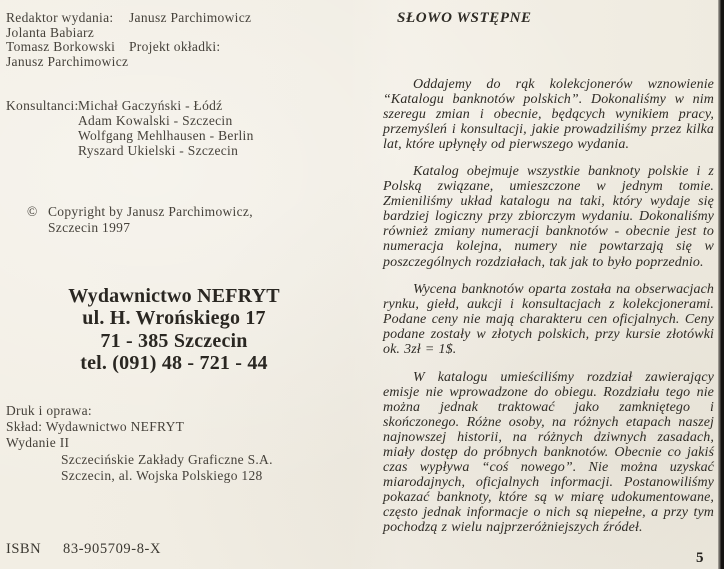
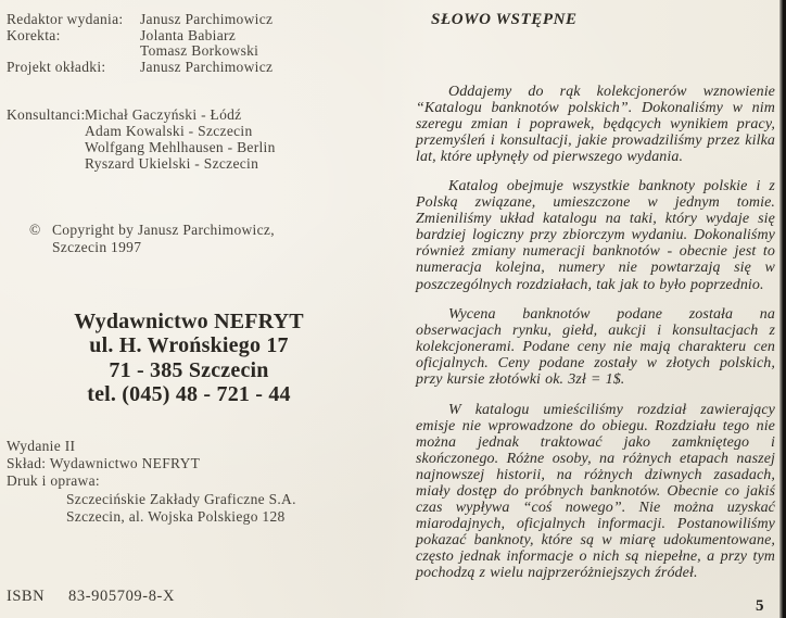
  Redaktor wydania:
  Janusz Parchimowicz
+ Korekta:
  Jolanta Babiarz
  Tomasz Borkowski
  Projekt okładki:
  Janusz Parchimowicz
  Konsultanci:
  Michał Gaczyński - Łódź
  Adam Kowalski - Szczecin
  Wolfgang Mehlhausen - Berlin
  Ryszard Ukielski - Szczecin
  ©
  Copyright by Janusz Parchimowicz,
  Szczecin 1997
  Wydawnictwo NEFRYT
  ul. H. Wrońskiego 17
  71 - 385 Szczecin
- tel. (091) 48 - 721 - 44
+ tel. (045) 48 - 721 - 44
- Druk i oprawa:
+ Wydanie II
  Skład: Wydawnictwo NEFRYT
- Wydanie II
+ Druk i oprawa:
  Szczecińskie Zakłady Graficzne S.A.
  Szczecin, al. Wojska Polskiego 128
  ISBN 83-905709-8-X
  SŁOWO WSTĘPNE
- Oddajemy do rąk kolekcjonerów wznowienie “Katalogu banknotów polskich”. Dokonaliśmy w nim szeregu zmian i obecnie, będących wynikiem pracy, przemyśleń i konsultacji, jakie prowadziliśmy przez kilka lat, które upłynęły od pierwszego wydania.
+ Oddajemy do rąk kolekcjonerów wznowienie “Katalogu banknotów polskich”. Dokonaliśmy w nim szeregu zmian i poprawek, będących wynikiem pracy, przemyśleń i konsultacji, jakie prowadziliśmy przez kilka lat, które upłynęły od pierwszego wydania.
  Katalog obejmuje wszystkie banknoty polskie i z Polską związane, umieszczone w jednym tomie. Zmieniliśmy układ katalogu na taki, który wydaje się bardziej logiczny przy zbiorczym wydaniu. Dokonaliśmy również zmiany numeracji banknotów - obecnie jest to numeracja kolejna, numery nie powtarzają się w poszczególnych rozdziałach, tak jak to było poprzednio.
- Wycena banknotów oparta została na obserwacjach rynku, giełd, aukcji i konsultacjach z kolekcjonerami. Podane ceny nie mają charakteru cen oficjalnych. Ceny podane zostały w złotych polskich, przy kursie złotówki ok. 3zł = 1$.
+ Wycena banknotów podane została na obserwacjach rynku, giełd, aukcji i konsultacjach z kolekcjonerami. Podane ceny nie mają charakteru cen oficjalnych. Ceny podane zostały w złotych polskich, przy kursie złotówki ok. 3zł = 1$.
  W katalogu umieściliśmy rozdział zawierający emisje nie wprowadzone do obiegu. Rozdziału tego nie można jednak traktować jako zamkniętego i skończonego. Różne osoby, na różnych etapach naszej najnowszej historii, na różnych dziwnych zasadach, miały dostęp do próbnych banknotów. Obecnie co jakiś czas wypływa “coś nowego”. Nie można uzyskać miarodajnych, oficjalnych informacji. Postanowiliśmy pokazać banknoty, które są w miarę udokumentowane, często jednak informacje o nich są niepełne, a przy tym pochodzą z wielu najprzeróżniejszych źródeł.
  5
